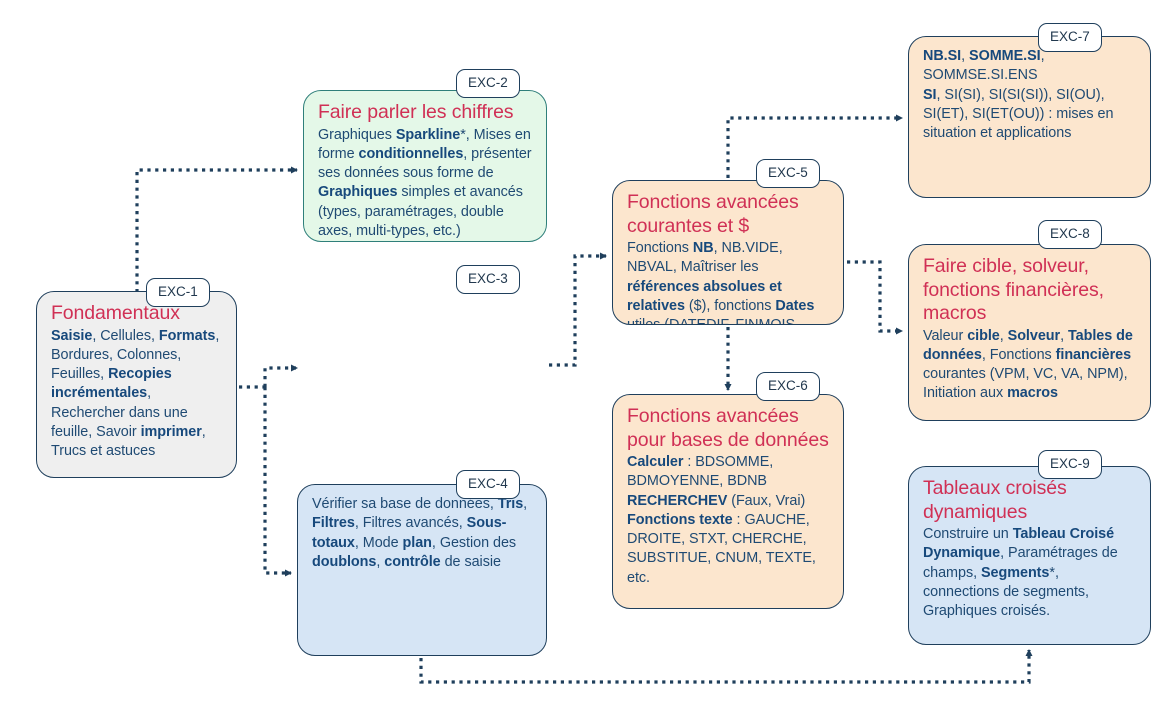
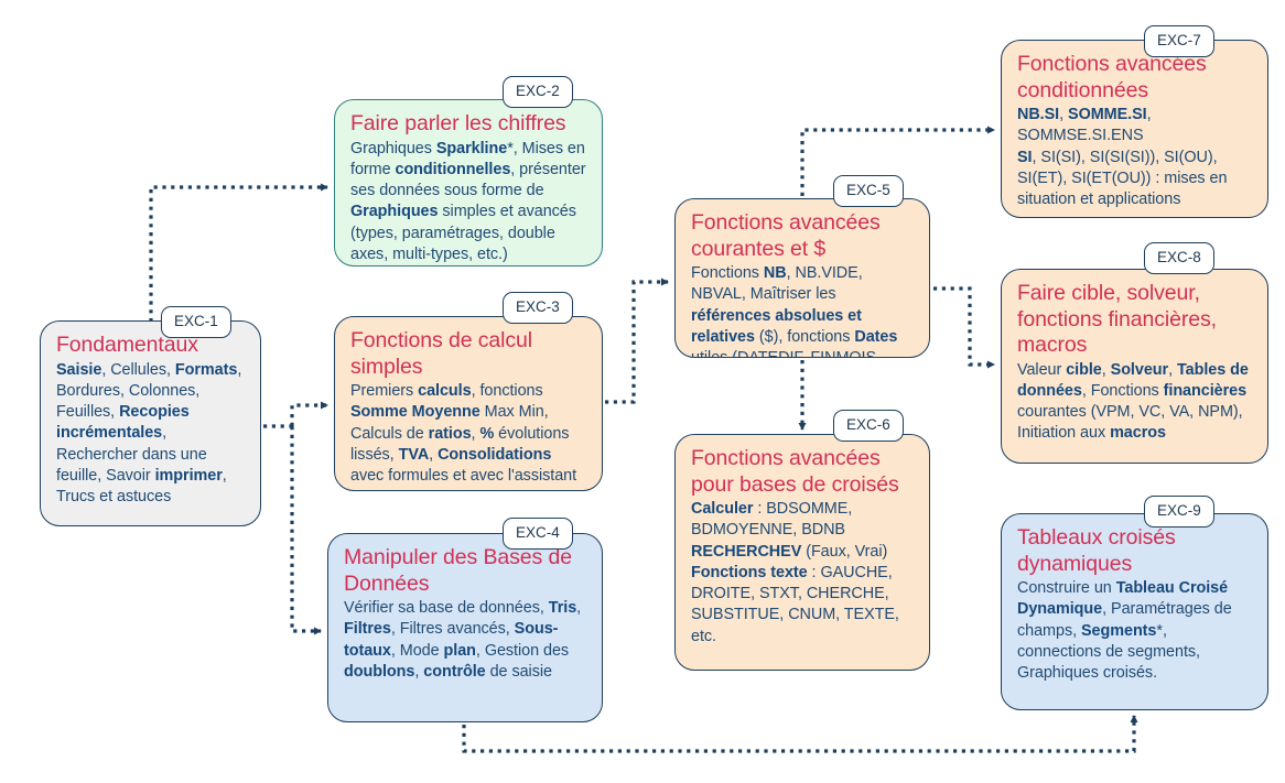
  Fondamentaux
  Saisie, Cellules, Formats, Bordures, Colonnes, Feuilles, Recopies incrémentales, Rechercher dans une feuille, Savoir imprimer, Trucs et astuces
  EXC-1
  Faire parler les chiffres
  Graphiques Sparkline*, Mises en forme conditionnelles, présenter ses données sous forme de Graphiques simples et avancés (types, paramétrages, double axes, multi-types, etc.)
  EXC-2
+ Fonctions de calcul simples
+ Premiers calculs, fonctions Somme Moyenne Max Min, Calculs de ratios, % évolutions lissés, TVA, Consolidations avec formules et avec l'assistant
  EXC-3
+ Manipuler des Bases de Données
  Vérifier sa base de données, Tris, Filtres, Filtres avancés, Sous-totaux, Mode plan, Gestion des doublons, contrôle de saisie
  EXC-4
  Fonctions avancées courantes et $
  Fonctions NB, NB.VIDE, NBVAL, Maîtriser les références absolues et relatives ($), fonctions Dates
  EXC-5
- Fonctions avancées pour bases de données
+ Fonctions avancées pour bases de croisés
  Calculer : BDSOMME, BDMOYENNE, BDNB
  RECHERCHEV (Faux, Vrai)
  Fonctions texte : GAUCHE, DROITE, STXT, CHERCHE, SUBSTITUE, CNUM, TEXTE, etc.
  EXC-6
+ Fonctions avancées conditionnées
  NB.SI, SOMME.SI, SOMMSE.SI.ENS
  SI, SI(SI), SI(SI(SI)), SI(OU), SI(ET), SI(ET(OU)) : mises en situation et applications
  EXC-7
  Faire cible, solveur, fonctions financières, macros
  Valeur cible, Solveur, Tables de données, Fonctions financières courantes (VPM, VC, VA, NPM), Initiation aux macros
  EXC-8
  Tableaux croisés dynamiques
  Construire un Tableau Croisé Dynamique, Paramétrages de champs, Segments*, connections de segments, Graphiques croisés.
  EXC-9
